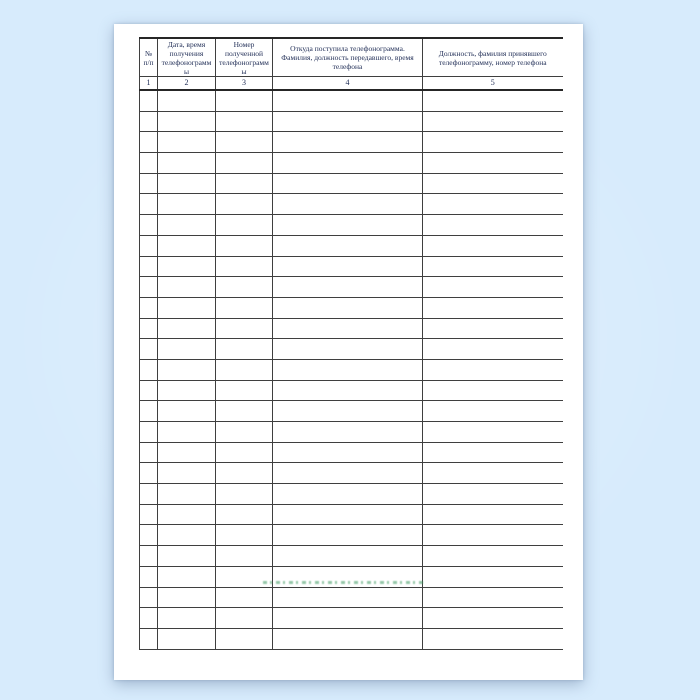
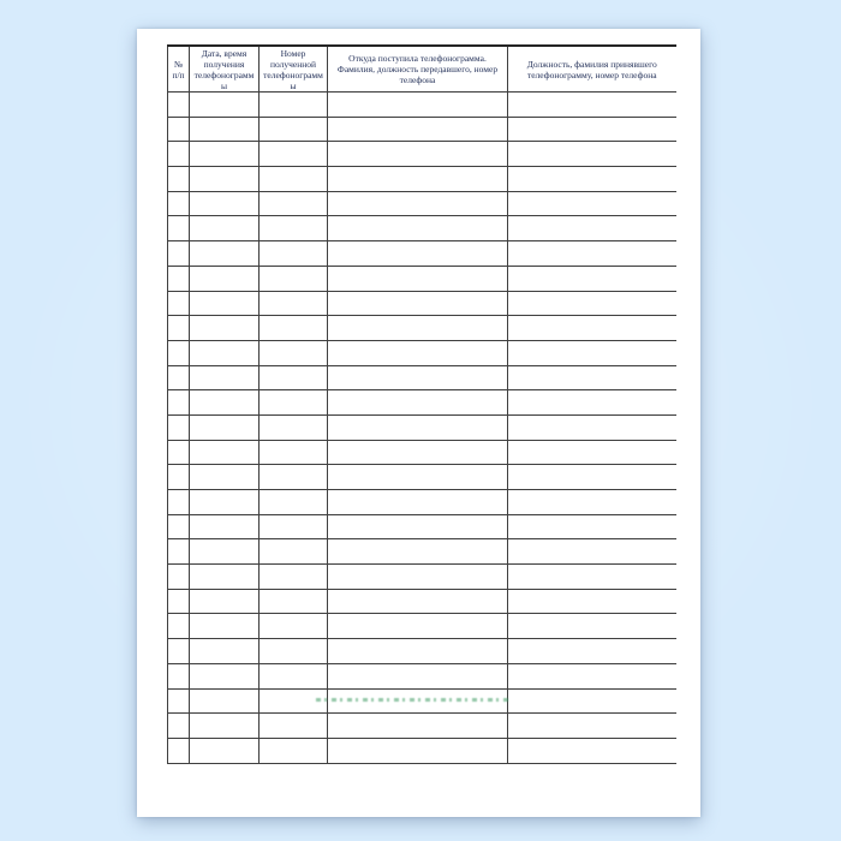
- № п/п	Дата, время получения телефонограммы	Номер полученной телефонограммы	Откуда поступила телефонограмма. Фамилия, должность передавшего, время телефона	Должность, фамилия принявшего телефонограмму, номер телефона
+ № п/п	Дата, время получения телефонограммы	Номер полученной телефонограммы	Откуда поступила телефонограмма. Фамилия, должность передавшего, номер телефона	Должность, фамилия принявшего телефонограмму, номер телефона
- 1	2	3	4	5
